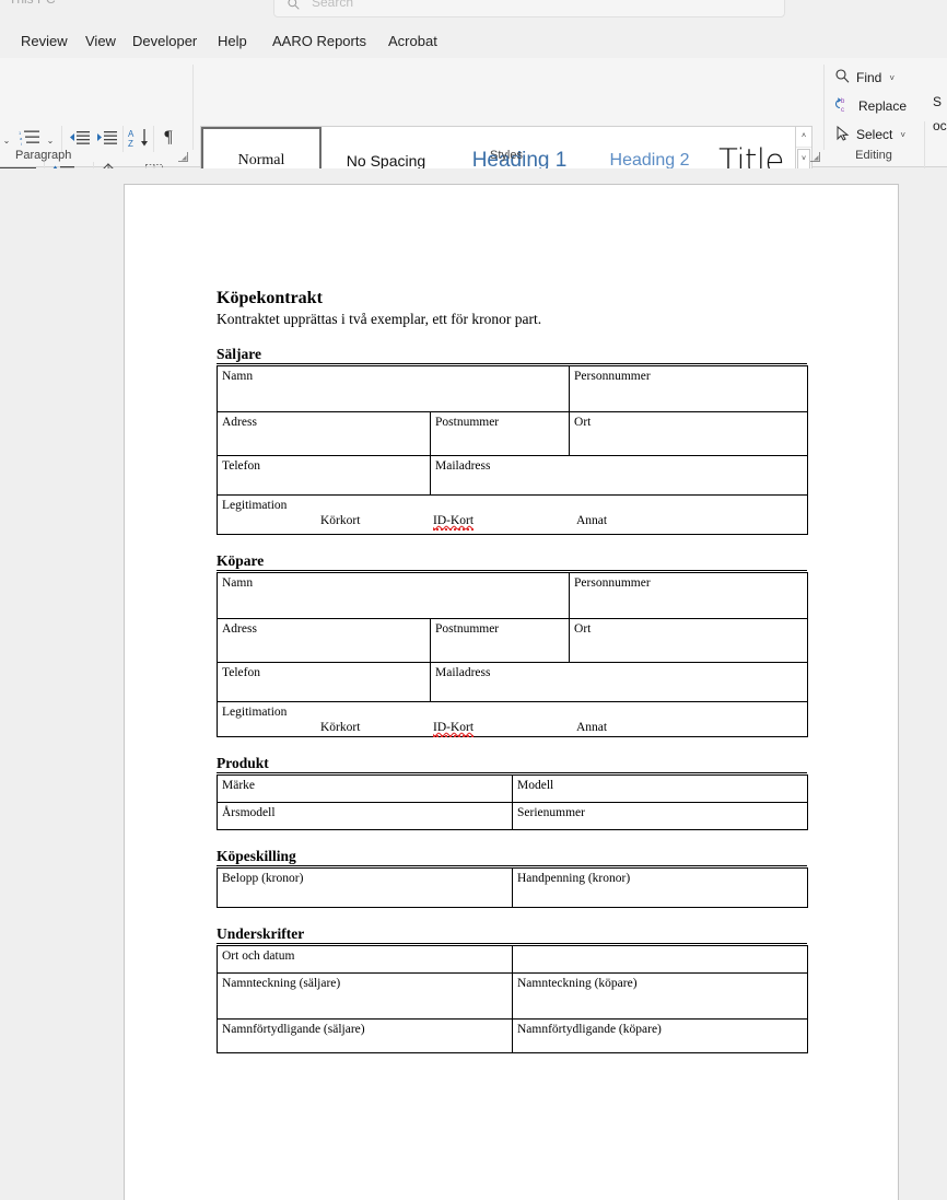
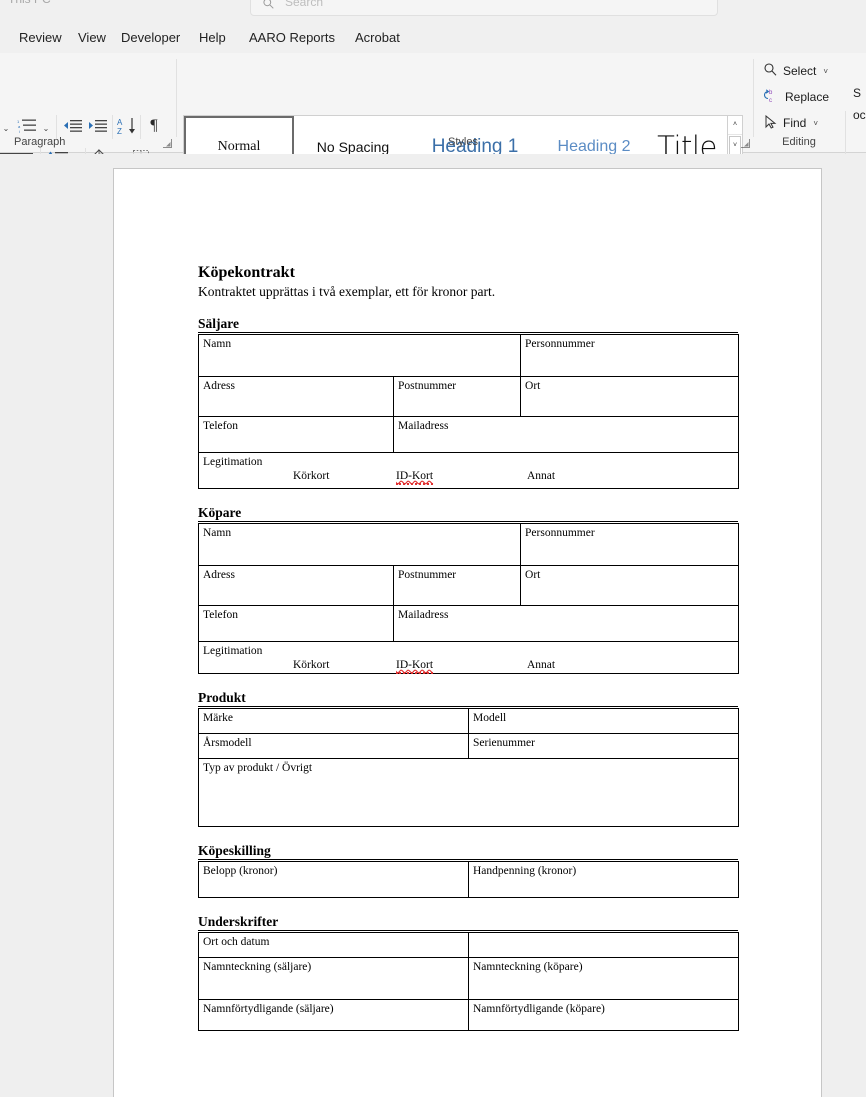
  Search
  Review
  View
  Developer
  Help
  AARO Reports
  Acrobat
  ⌄
  ⌄
  A
  Z
  ¶
  Paragraph
  Normal
  No Spacing
  Heading 1
  Heading 2
  Title
  Styles
- Find
+ Select
  ˅
  Replace
- Select
+ Find
  ˅
  Editing
  S
  oc
  Köpekontrakt
  Kontraktet upprättas i två exemplar, ett för kronor part.
  Säljare
  Namn	Personnummer
  Adress	Postnummer	Ort
  Telefon	Mailadress
  Legitimation Körkort ID-Kort Annat
  Köpare
  Namn	Personnummer
  Adress	Postnummer	Ort
  Telefon	Mailadress
  Legitimation Körkort ID-Kort Annat
  Produkt
  Märke	Modell
  Årsmodell	Serienummer
+ Typ av produkt / Övrigt
  Köpeskilling
  Belopp (kronor)	Handpenning (kronor)
  Underskrifter
  Ort och datum
  Namnteckning (säljare)	Namnteckning (köpare)
  Namnförtydligande (säljare)	Namnförtydligande (köpare)
